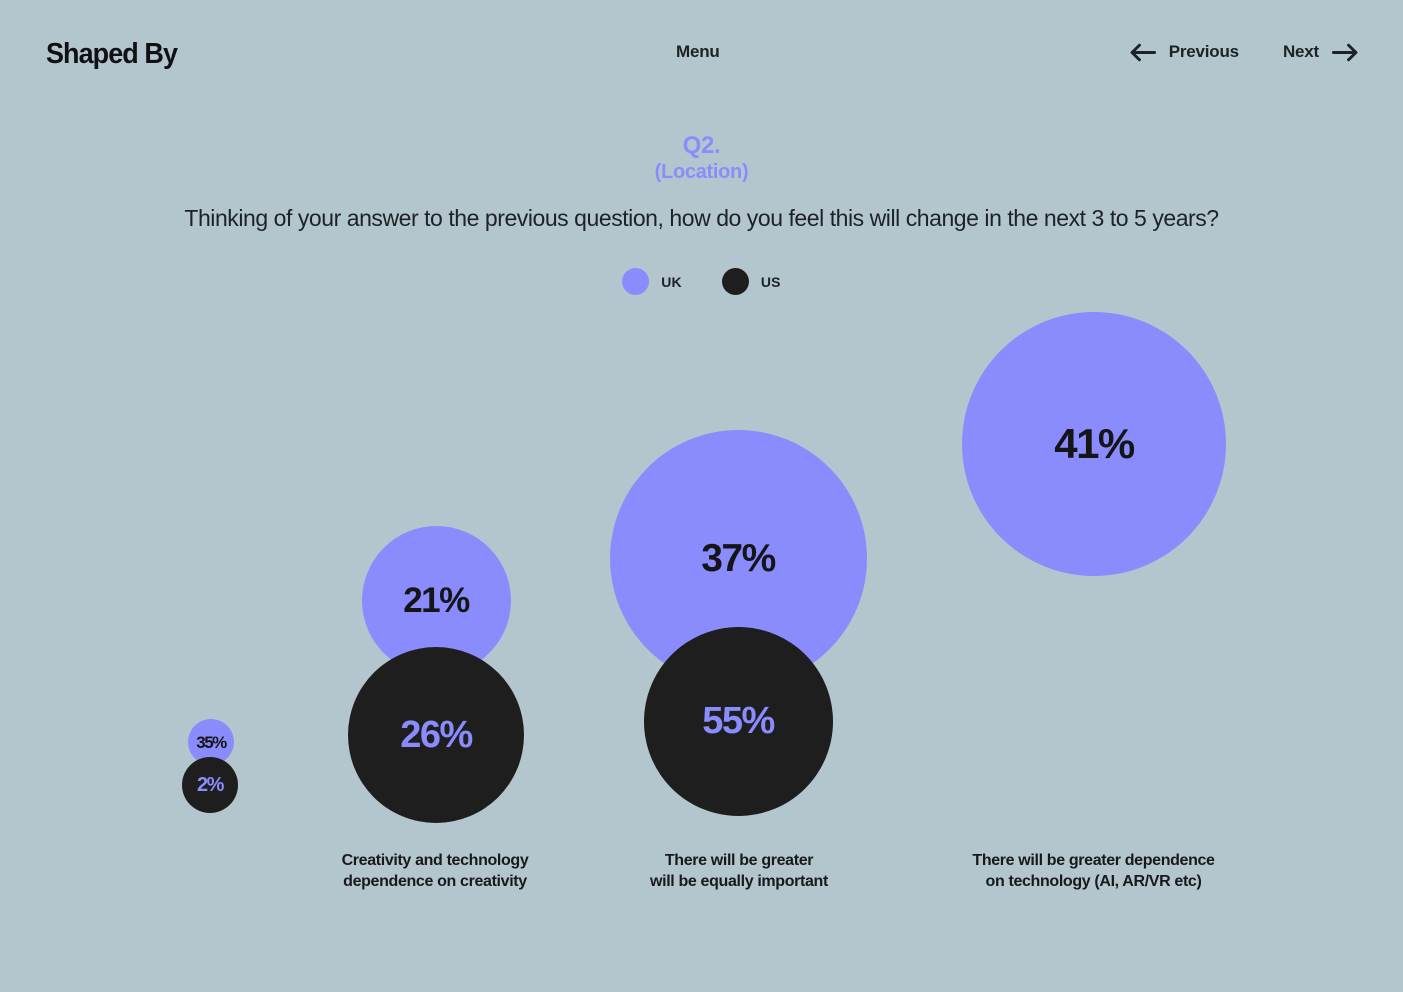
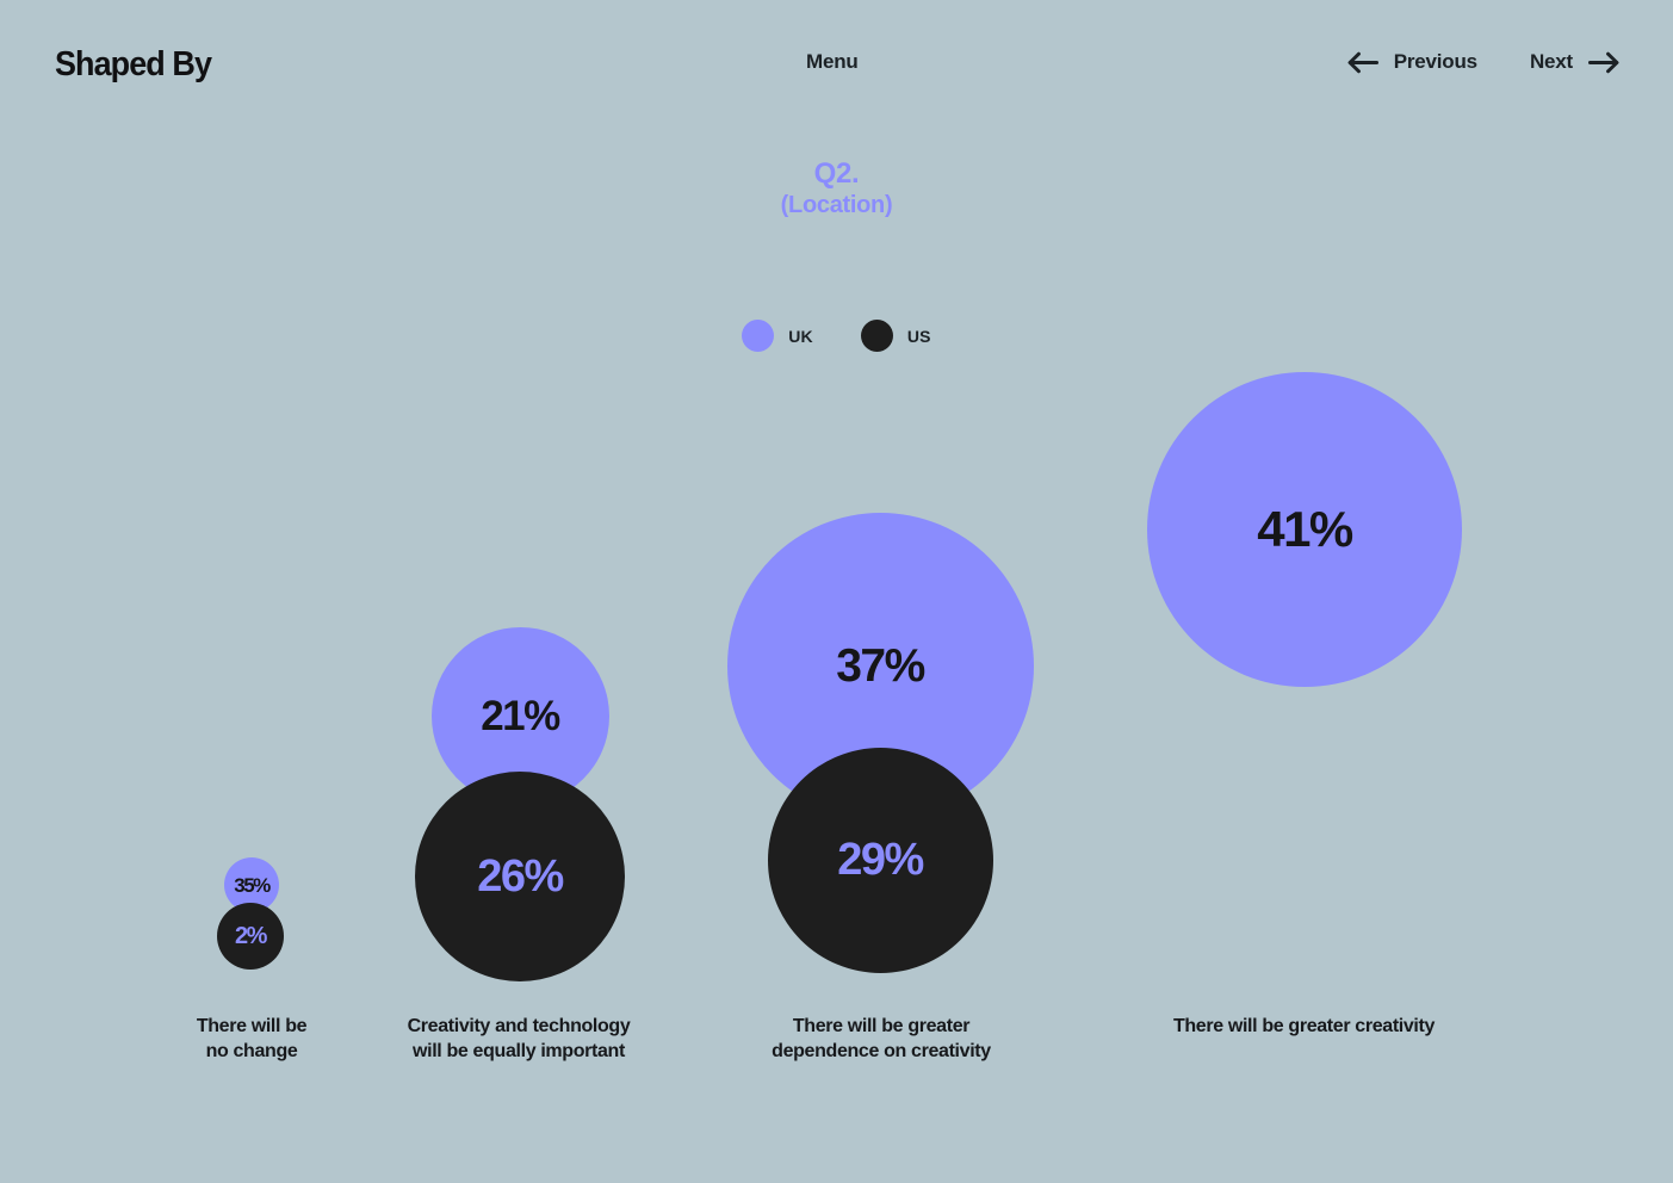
  Shaped By
  Menu
  Previous
  Next
  Q2.
  (Location)
- Thinking of your answer to the previous question, how do you feel this will change in the next 3 to 5 years?
  UK
  US
  35%
  2%
+ There will be
+ no change
  21%
  26%
  Creativity and technology
- dependence on creativity
+ will be equally important
  37%
- 55%
+ 29%
  There will be greater
- will be equally important
+ dependence on creativity
  41%
- There will be greater dependence
+ There will be greater creativity
- on technology (AI, AR/VR etc)
